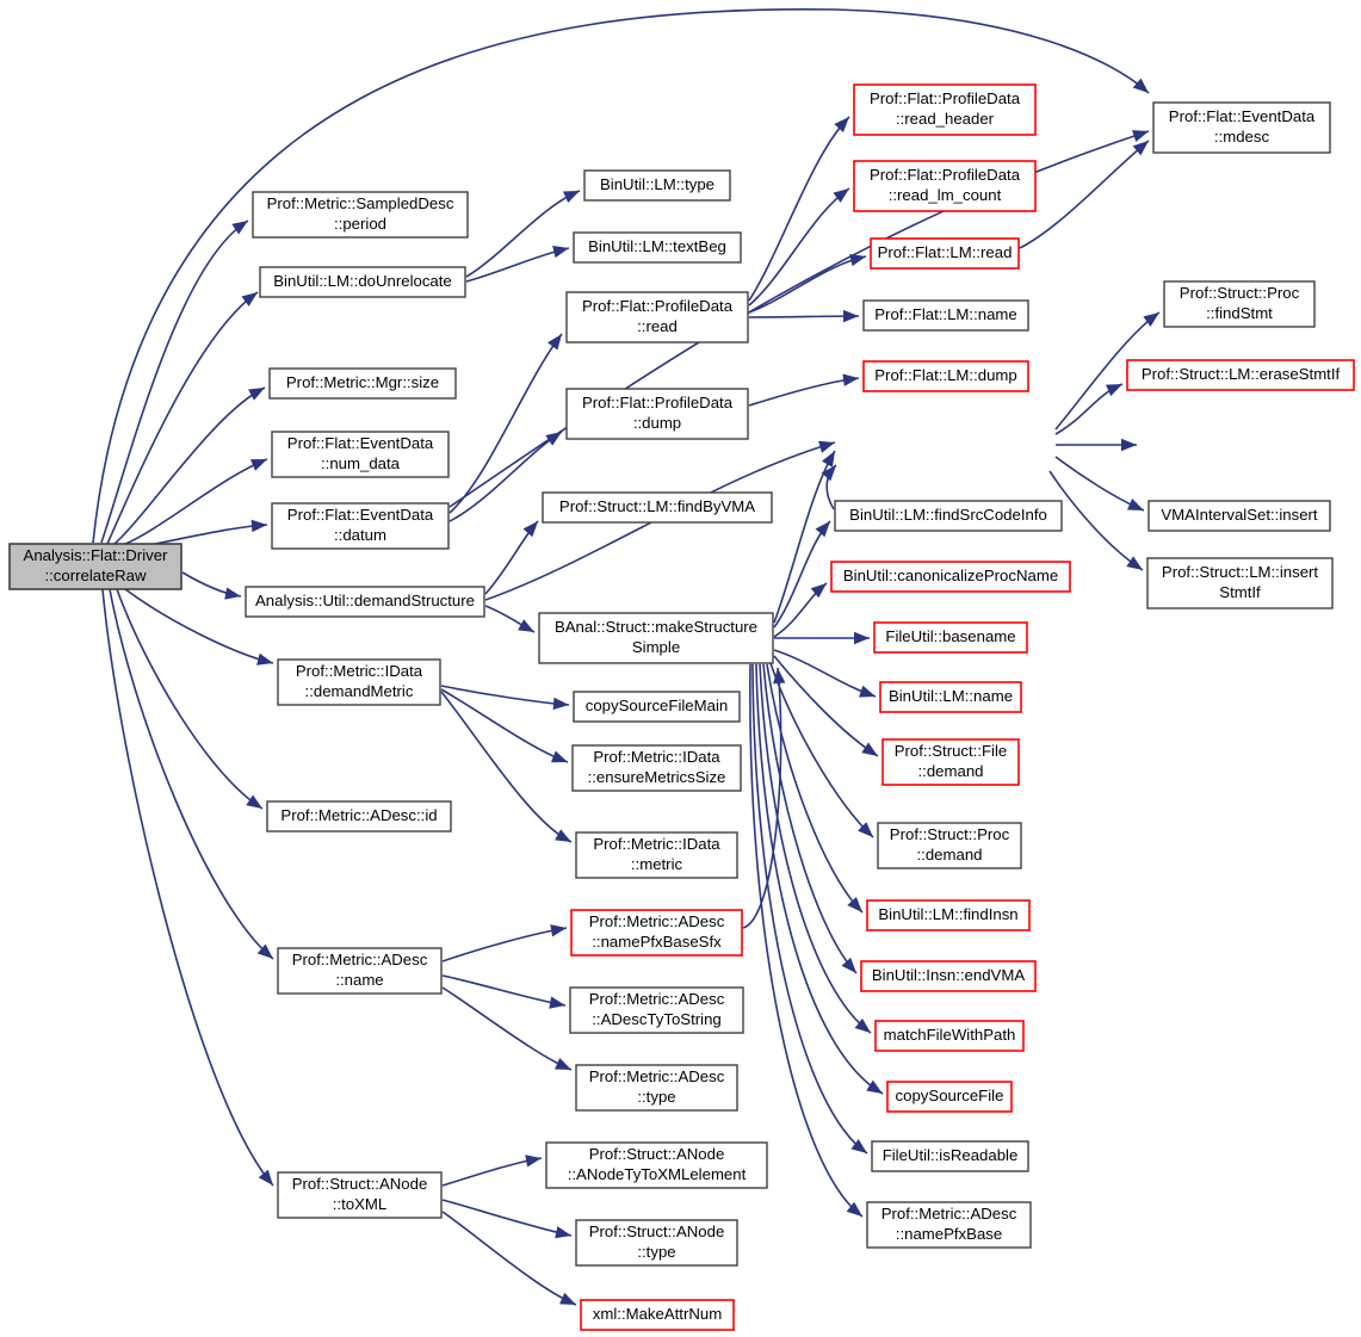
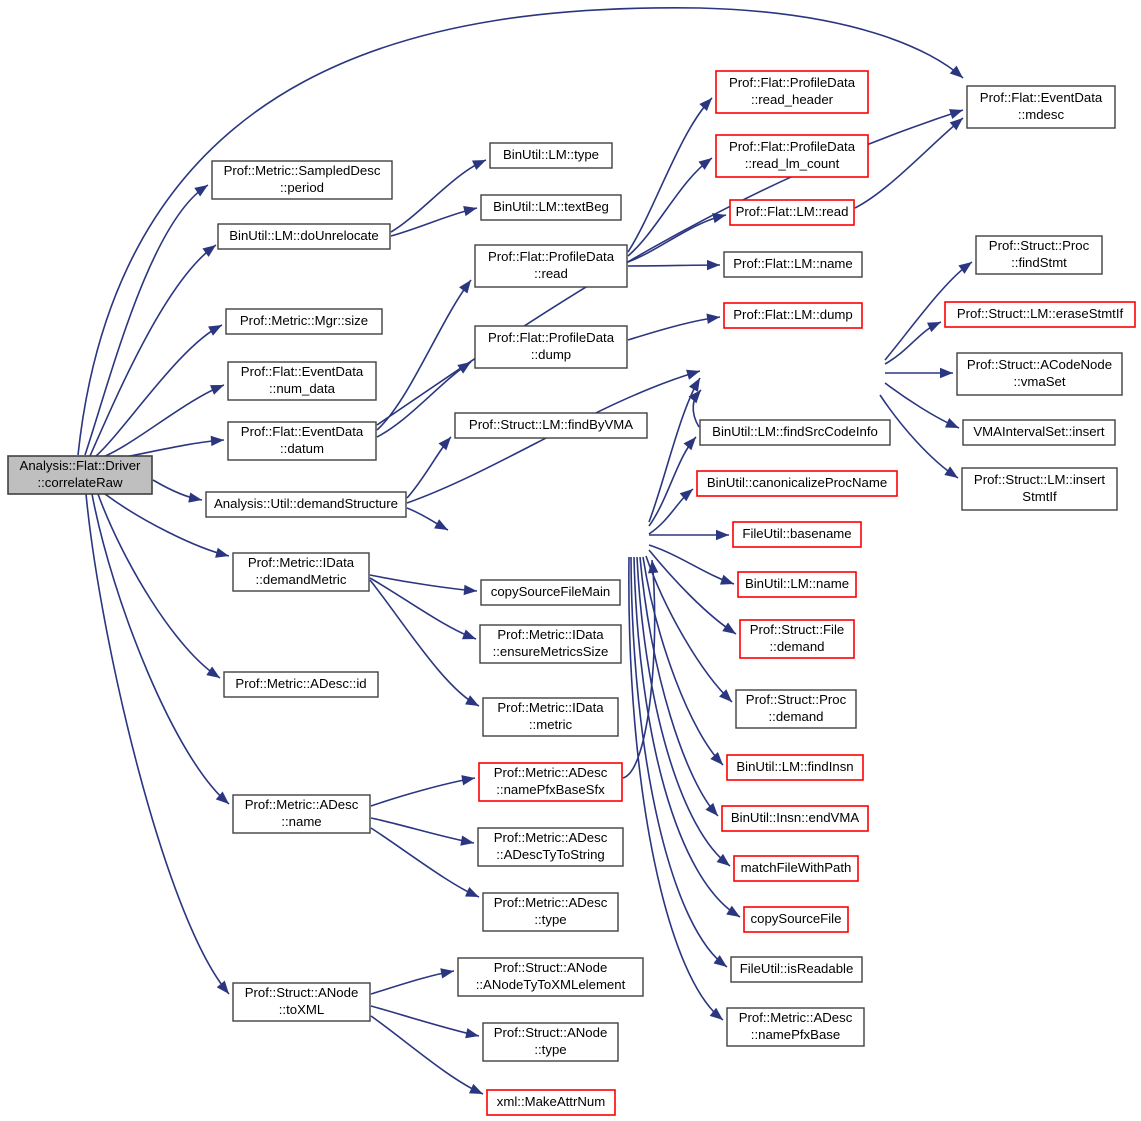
  Analysis::Flat::Driver
  ::correlateRaw
  Prof::Metric::SampledDesc
  ::period
  BinUtil::LM::doUnrelocate
  Prof::Metric::Mgr::size
  Prof::Flat::EventData
  ::num_data
  Prof::Flat::EventData
  ::datum
  Analysis::Util::demandStructure
  Prof::Metric::IData
  ::demandMetric
  Prof::Metric::ADesc::id
  Prof::Metric::ADesc
  ::name
  Prof::Struct::ANode
  ::toXML
  BinUtil::LM::type
  BinUtil::LM::textBeg
  Prof::Flat::ProfileData
  ::read
  Prof::Flat::ProfileData
  ::dump
  Prof::Struct::LM::findByVMA
- BAnal::Struct::makeStructure
- Simple
  copySourceFileMain
  Prof::Metric::IData
  ::ensureMetricsSize
  Prof::Metric::IData
  ::metric
  Prof::Metric::ADesc
  ::namePfxBaseSfx
  Prof::Metric::ADesc
  ::ADescTyToString
  Prof::Metric::ADesc
  ::type
  Prof::Struct::ANode
  ::ANodeTyToXMLelement
  Prof::Struct::ANode
  ::type
  xml::MakeAttrNum
  Prof::Flat::ProfileData
  ::read_header
  Prof::Flat::ProfileData
  ::read_lm_count
  Prof::Flat::LM::read
  Prof::Flat::LM::name
  Prof::Flat::LM::dump
  BinUtil::LM::findSrcCodeInfo
  BinUtil::canonicalizeProcName
  FileUtil::basename
  BinUtil::LM::name
  Prof::Struct::File
  ::demand
  Prof::Struct::Proc
  ::demand
  BinUtil::LM::findInsn
  BinUtil::Insn::endVMA
  matchFileWithPath
  copySourceFile
  FileUtil::isReadable
  Prof::Metric::ADesc
  ::namePfxBase
  Prof::Flat::EventData
  ::mdesc
  Prof::Struct::Proc
  ::findStmt
  Prof::Struct::LM::eraseStmtIf
+ Prof::Struct::ACodeNode
+ ::vmaSet
  VMAIntervalSet::insert
  Prof::Struct::LM::insert
  StmtIf
